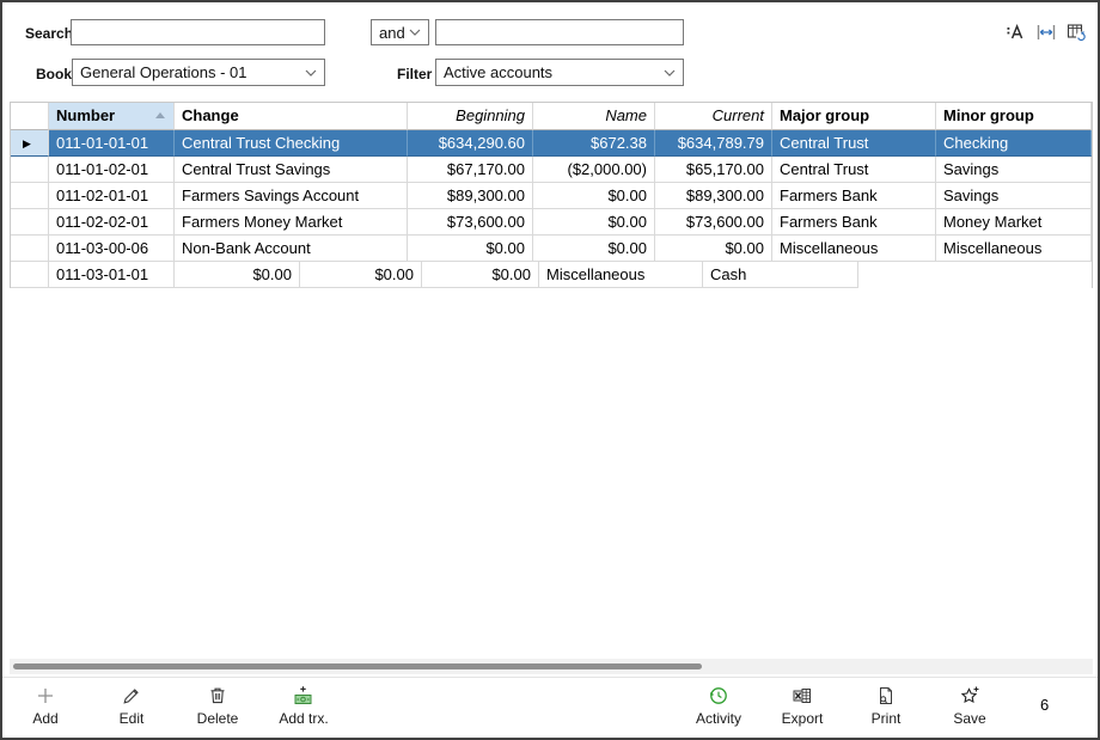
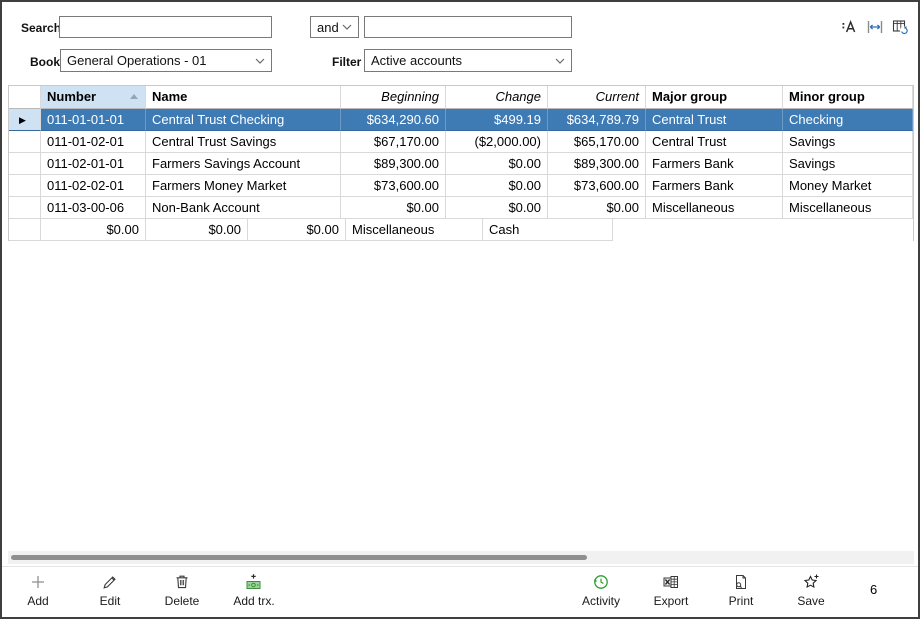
  Search
  and
  Book
  General Operations - 01
  Filter
  Active accounts
  Number
- Change
+ Name
  Beginning
- Name
+ Change
  Current
  Major group
  Minor group
  ▶
  011-01-01-01
  Central Trust Checking
  $634,290.60
- $672.38
+ $499.19
  $634,789.79
  Central Trust
  Checking
  011-01-02-01
  Central Trust Savings
  $67,170.00
  ($2,000.00)
  $65,170.00
  Central Trust
  Savings
  011-02-01-01
  Farmers Savings Account
  $89,300.00
  $0.00
  $89,300.00
  Farmers Bank
  Savings
  011-02-02-01
  Farmers Money Market
  $73,600.00
  $0.00
  $73,600.00
  Farmers Bank
  Money Market
  011-03-00-06
  Non-Bank Account
  $0.00
  $0.00
  $0.00
  Miscellaneous
  Miscellaneous
- 011-03-01-01
  $0.00
  $0.00
  $0.00
  Miscellaneous
  Cash
  Add
  Edit
  Delete
  Add trx.
  Activity
  Export
  Print
  Save
  6
